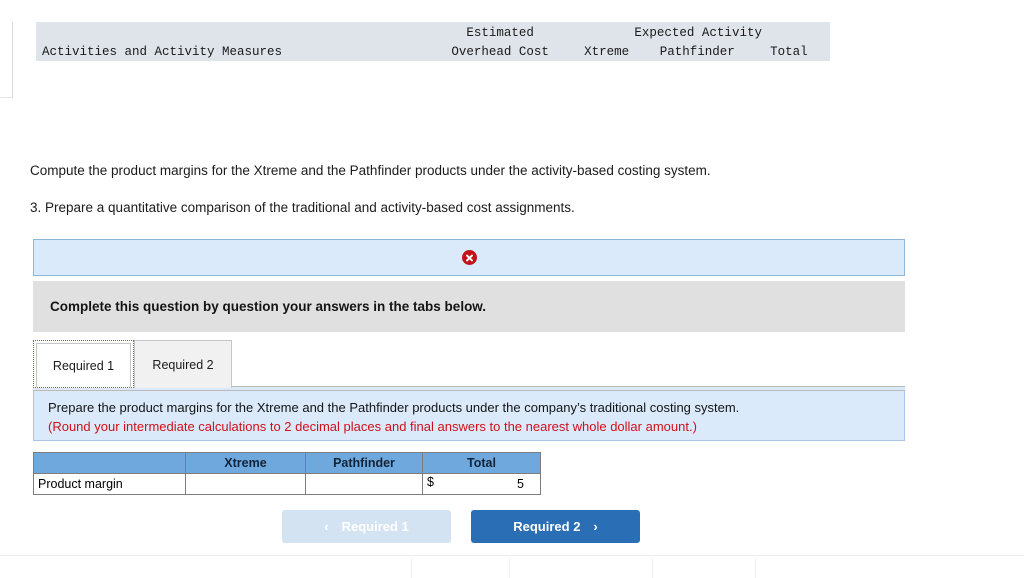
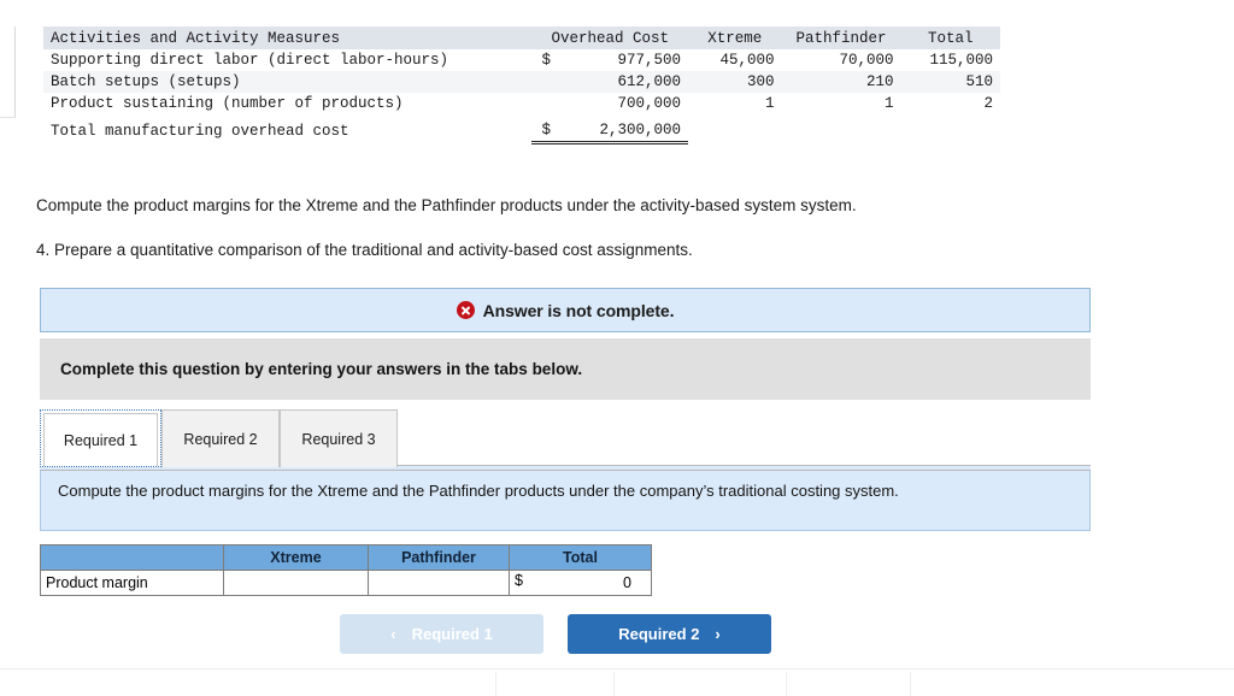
- 	Estimated	Expected Activity
  Activities and Activity Measures	Overhead Cost	Xtreme	Pathfinder	Total
+ Supporting direct labor (direct labor-hours)	$ 977,500	45,000	70,000	115,000
+ Batch setups (setups)	612,000	300	210	510
+ Product sustaining (number of products)	700,000	1	1	2
+ Total manufacturing overhead cost	$ 2,300,000
- Compute the product margins for the Xtreme and the Pathfinder products under the activity-based costing system.
+ Compute the product margins for the Xtreme and the Pathfinder products under the activity-based system system.
- 3. Prepare a quantitative comparison of the traditional and activity-based cost assignments.
+ 4. Prepare a quantitative comparison of the traditional and activity-based cost assignments.
+ Answer is not complete.
- Complete this question by question your answers in the tabs below.
+ Complete this question by entering your answers in the tabs below.
  Required 1
  Required 2
+ Required 3
- Prepare the product margins for the Xtreme and the Pathfinder products under the company’s traditional costing system.
+ Compute the product margins for the Xtreme and the Pathfinder products under the company’s traditional costing system.
- (Round your intermediate calculations to 2 decimal places and final answers to the nearest whole dollar amount.)
  	Xtreme	Pathfinder	Total
- Product margin			$ 5
+ Product margin			$ 0
  ‹
  Required 1
  Required 2
  ›
